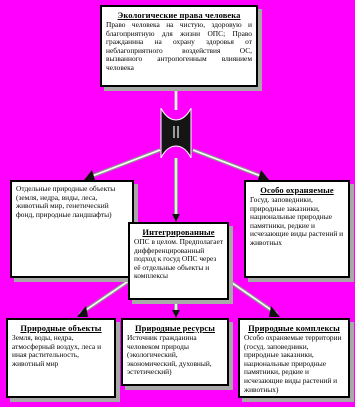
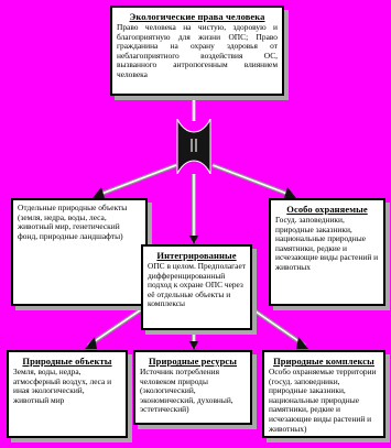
  Экологические права человека
  Право человека на чистую, здоровую и благоприятную для жизни ОПС; Право гражданина на охрану здоровья от неблагоприятного воздействия ОС, вызванного антропогенным влиянием человека
- Отдельные природные объекты (земля, недра, виды, леса, животный мир, генетический фонд, природные ландшафты)
+ Отдельные природные объекты (земля, недра, воды, леса, животный мир, генетический фонд, природные ландшафты)
  Особо охраняемые
  Госуд. заповедники, природные заказники, национальные природные памятники, редкие и исчезающие виды растений и животных
  Интегрированные
- ОПС в целом. Предполагает дифференцированный подход к госуд ОПС через её отдельные объекты и комплексы
+ ОПС в целом. Предполагает дифференцированный подход к охране ОПС через её отдельные объекты и комплексы
  Природные объекты
- Земля, воды, недра, атмосферный воздух, леса и иная растительность, животный мир
+ Земля, воды, недра, атмосферный воздух, леса и иная экологический, животный мир
  Природные ресурсы
- Источник гражданина человеком природы (экологический, экономический, духовный, эстетический)
+ Источник потребления человеком природы (экологический, экономический, духовный, эстетический)
  Природные комплексы
  Особо охраняемые территории (госуд. заповедники, природные заказники, национальные природные памятники, редкие и исчезающие виды растений и животных)
